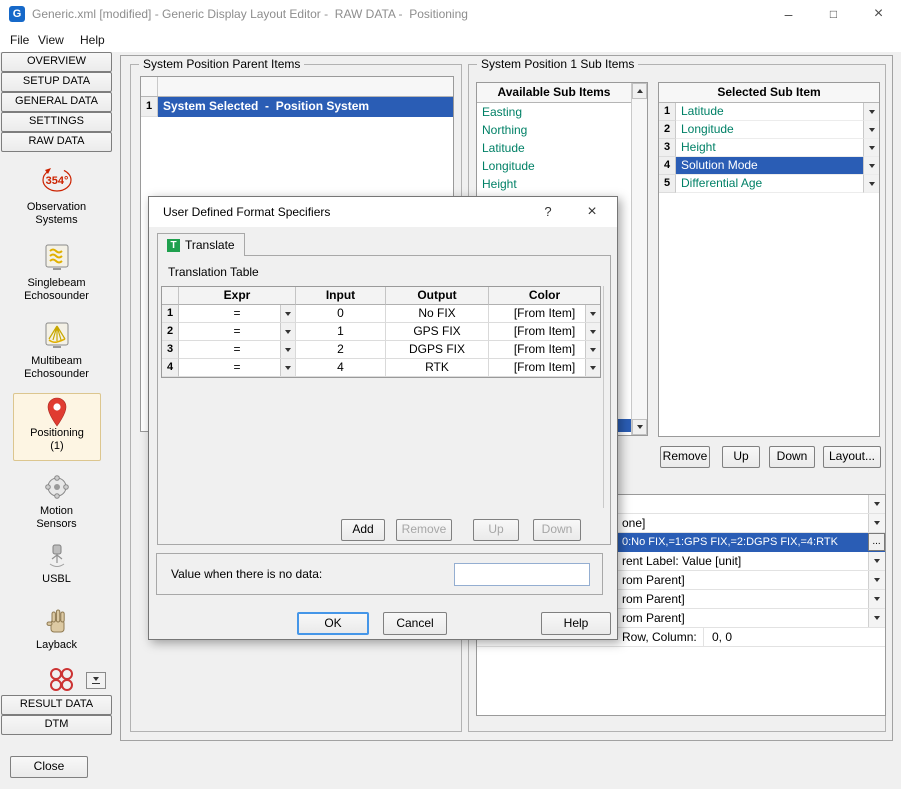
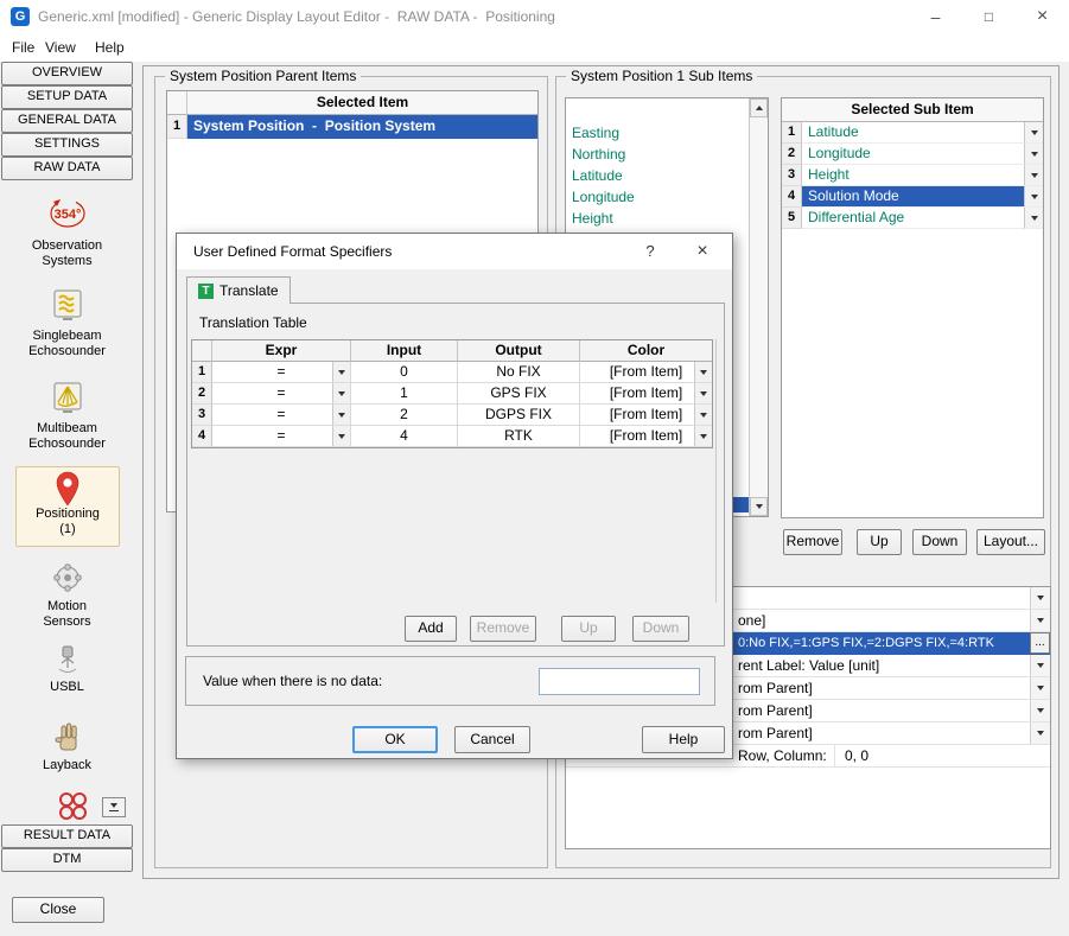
  G
  Generic.xml [modified] - Generic Display Layout Editor - RAW DATA - Positioning
  –
  □
  ×
  File
  View
  Help
  OVERVIEW
  SETUP DATA
  GENERAL DATA
  SETTINGS
  RAW DATA
  354°
  Observation Systems
  Singlebeam Echosounder
  Multibeam Echosounder
  Positioning
  (1)
  Motion Sensors
  USBL
  Layback
  RESULT DATA
  DTM
  Close
  System Position Parent Items
+ Selected Item
  1
- System Selected - Position System
+ System Position - Position System
  System Position 1 Sub Items
- Available Sub Items
  Easting
  Northing
  Latitude
  Longitude
  Height
  Selected Sub Item
  1
  Latitude
  2
  Longitude
  3
  Height
  4
  Solution Mode
  5
  Differential Age
  Remove
  Up
  Down
  Layout...
  one]
  0:No FIX,=1:GPS FIX,=2:DGPS FIX,=4:RTK
  ...
  rent Label: Value [unit]
  rom Parent]
  rom Parent]
  rom Parent]
  Row, Column:
  0, 0
  User Defined Format Specifiers
  ?
  ×
  T
  Translate
  Translation Table
  Expr
  Input
  Output
  Color
  1
  =
  0
  No FIX
  [From Item]
  2
  =
  1
  GPS FIX
  [From Item]
  3
  =
  2
  DGPS FIX
  [From Item]
  4
  =
  4
  RTK
  [From Item]
  Add
  Remove
  Up
  Down
  Value when there is no data:
  OK
  Cancel
  Help
